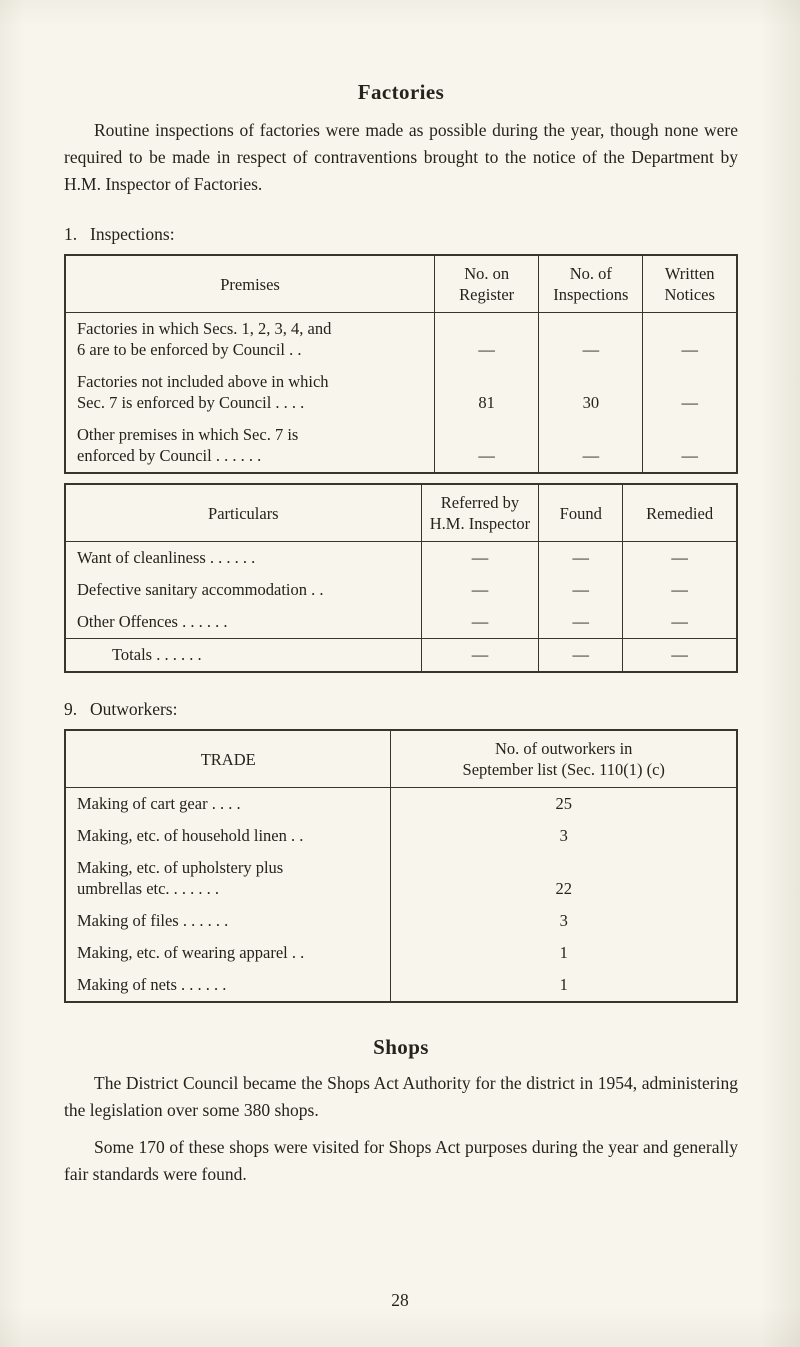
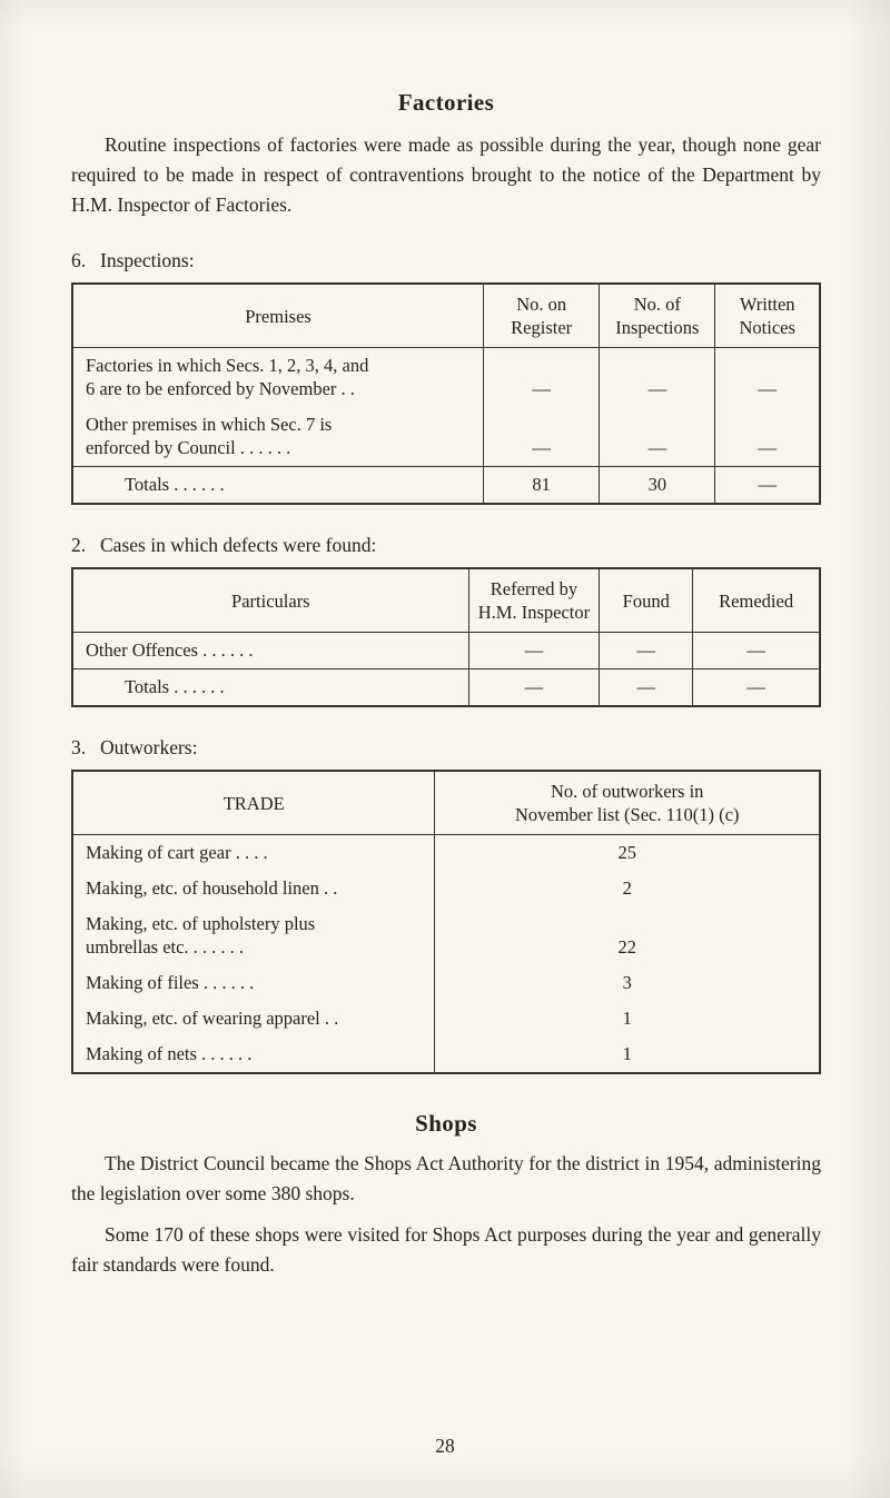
  Factories
- Routine inspections of factories were made as possible during the year, though none were required to be made in respect of contraventions brought to the notice of the Department by H.M. Inspector of Factories.
+ Routine inspections of factories were made as possible during the year, though none gear required to be made in respect of contraventions brought to the notice of the Department by H.M. Inspector of Factories.
- 1. Inspections:
+ 6. Inspections:
  Premises	No. on Register	No. of Inspections	Written Notices
- Factories in which Secs. 1, 2, 3, 4, and 6 are to be enforced by Council . .	—	—	—
+ Factories in which Secs. 1, 2, 3, 4, and 6 are to be enforced by November . .	—	—	—
- Factories not included above in which Sec. 7 is enforced by Council . . . .	81	30	—
  Other premises in which Sec. 7 is enforced by Council . . . . . .	—	—	—
+ Totals . . . . . .	81	30	—
+ 2. Cases in which defects were found:
  Particulars	Referred by H.M. Inspector	Found	Remedied
- Want of cleanliness . . . . . .	—	—	—
- Defective sanitary accommodation . .	—	—	—
  Other Offences . . . . . .	—	—	—
  Totals . . . . . .	—	—	—
- 9. Outworkers:
+ 3. Outworkers:
- TRADE	No. of outworkers in September list (Sec. 110(1) (c)
+ TRADE	No. of outworkers in November list (Sec. 110(1) (c)
  Making of cart gear . . . .	25
- Making, etc. of household linen . .	3
+ Making, etc. of household linen . .	2
  Making, etc. of upholstery plus umbrellas etc. . . . . . .	22
  Making of files . . . . . .	3
  Making, etc. of wearing apparel . .	1
  Making of nets . . . . . .	1
  Shops
  The District Council became the Shops Act Authority for the district in 1954, administering the legislation over some 380 shops.
  Some 170 of these shops were visited for Shops Act purposes during the year and generally fair standards were found.
  28
